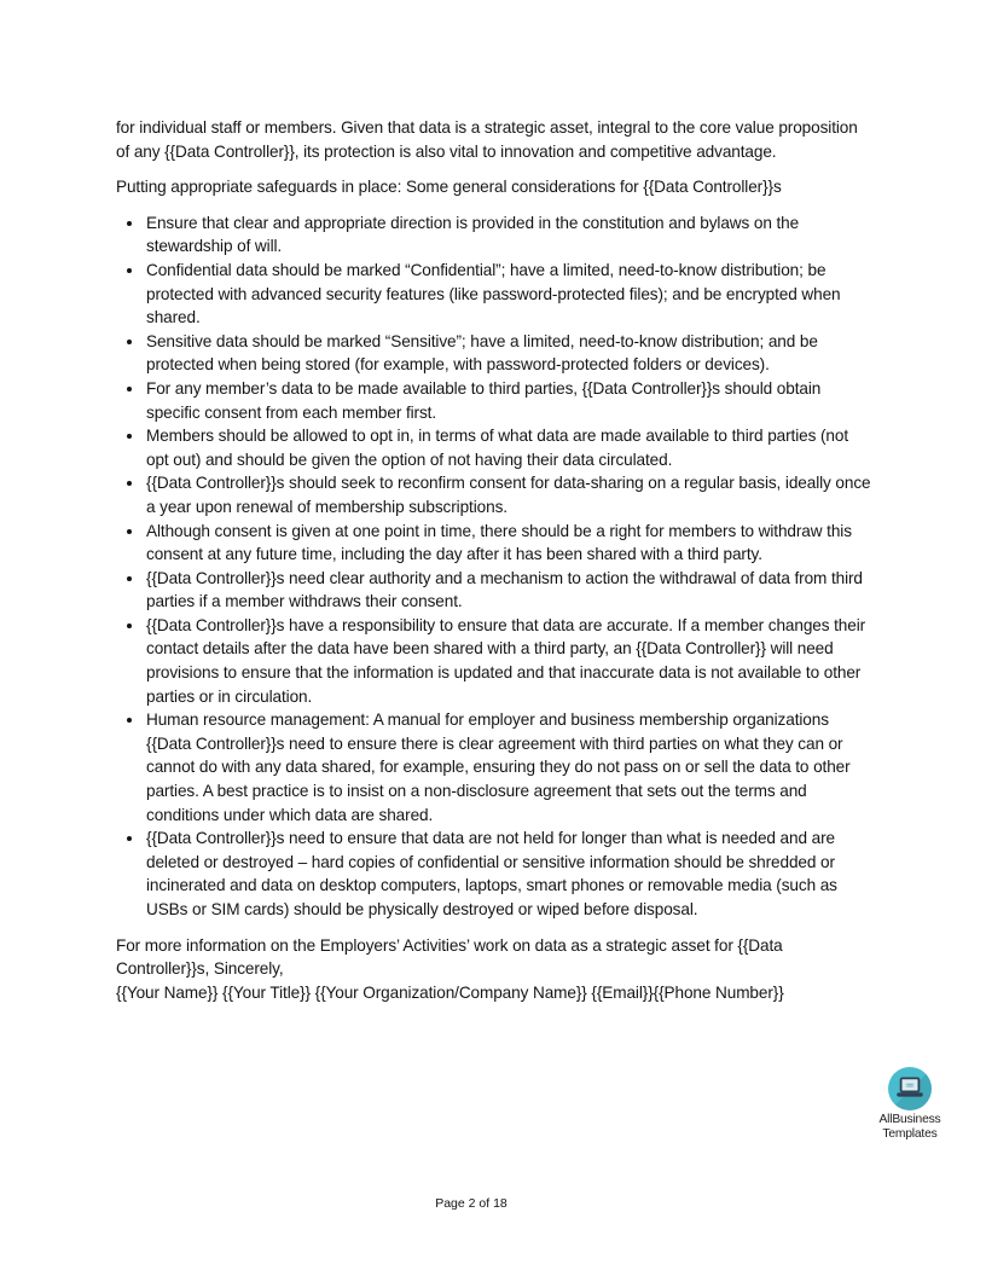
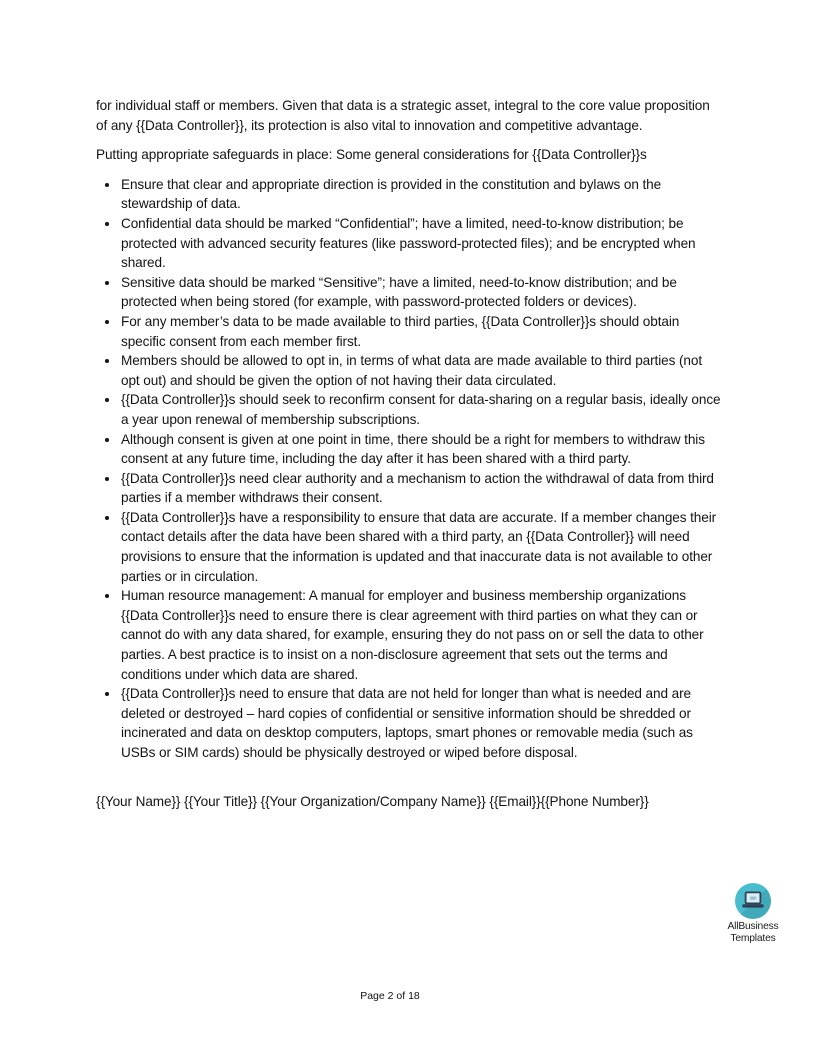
  for individual staff or members. Given that data is a strategic asset, integral to the core value proposition of any {{Data Controller}}, its protection is also vital to innovation and competitive advantage.
  Putting appropriate safeguards in place: Some general considerations for {{Data Controller}}s
- Ensure that clear and appropriate direction is provided in the constitution and bylaws on the stewardship of will.
+ Ensure that clear and appropriate direction is provided in the constitution and bylaws on the stewardship of data.
  Confidential data should be marked “Confidential”; have a limited, need-to-know distribution; be protected with advanced security features (like password-protected files); and be encrypted when shared.
  Sensitive data should be marked “Sensitive”; have a limited, need-to-know distribution; and be protected when being stored (for example, with password-protected folders or devices).
  For any member’s data to be made available to third parties, {{Data Controller}}s should obtain specific consent from each member first.
  Members should be allowed to opt in, in terms of what data are made available to third parties (not opt out) and should be given the option of not having their data circulated.
  {{Data Controller}}s should seek to reconfirm consent for data-sharing on a regular basis, ideally once a year upon renewal of membership subscriptions.
  Although consent is given at one point in time, there should be a right for members to withdraw this consent at any future time, including the day after it has been shared with a third party.
  {{Data Controller}}s need clear authority and a mechanism to action the withdrawal of data from third parties if a member withdraws their consent.
  {{Data Controller}}s have a responsibility to ensure that data are accurate. If a member changes their contact details after the data have been shared with a third party, an {{Data Controller}} will need provisions to ensure that the information is updated and that inaccurate data is not available to other parties or in circulation.
  Human resource management: A manual for employer and business membership organizations {{Data Controller}}s need to ensure there is clear agreement with third parties on what they can or cannot do with any data shared, for example, ensuring they do not pass on or sell the data to other parties. A best practice is to insist on a non-disclosure agreement that sets out the terms and conditions under which data are shared.
  {{Data Controller}}s need to ensure that data are not held for longer than what is needed and are deleted or destroyed – hard copies of confidential or sensitive information should be shredded or incinerated and data on desktop computers, laptops, smart phones or removable media (such as USBs or SIM cards) should be physically destroyed or wiped before disposal.
- For more information on the Employers’ Activities’ work on data as a strategic asset for {{Data Controller}}s, Sincerely,
  {{Your Name}} {{Your Title}} {{Your Organization/Company Name}} {{Email}}{{Phone Number}}
  AllBusiness
  Templates
  Page 2 of 18
